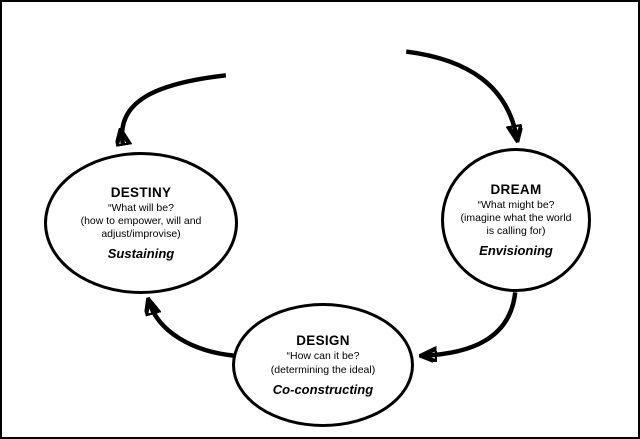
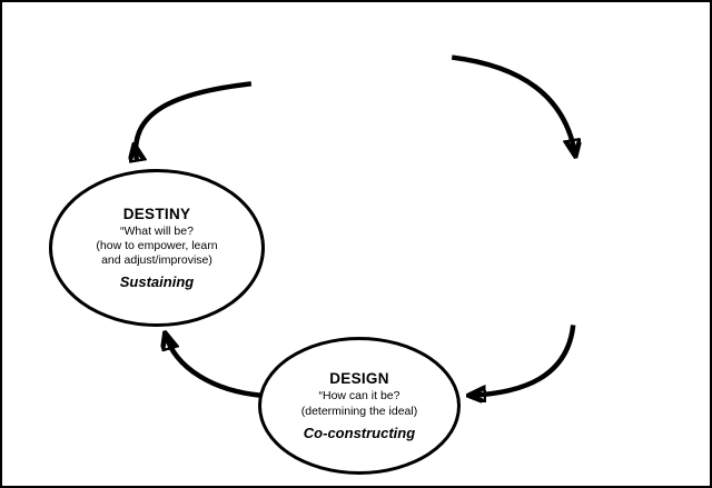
- DREAM
- “What might be?
- (imagine what the world is calling for)
- Envisioning
  DESIGN
  “How can it be?
  (determining the ideal)
  Co-constructing
  DESTINY
  “What will be?
- (how to empower, will and adjust/improvise)
+ (how to empower, learn and adjust/improvise)
  Sustaining
